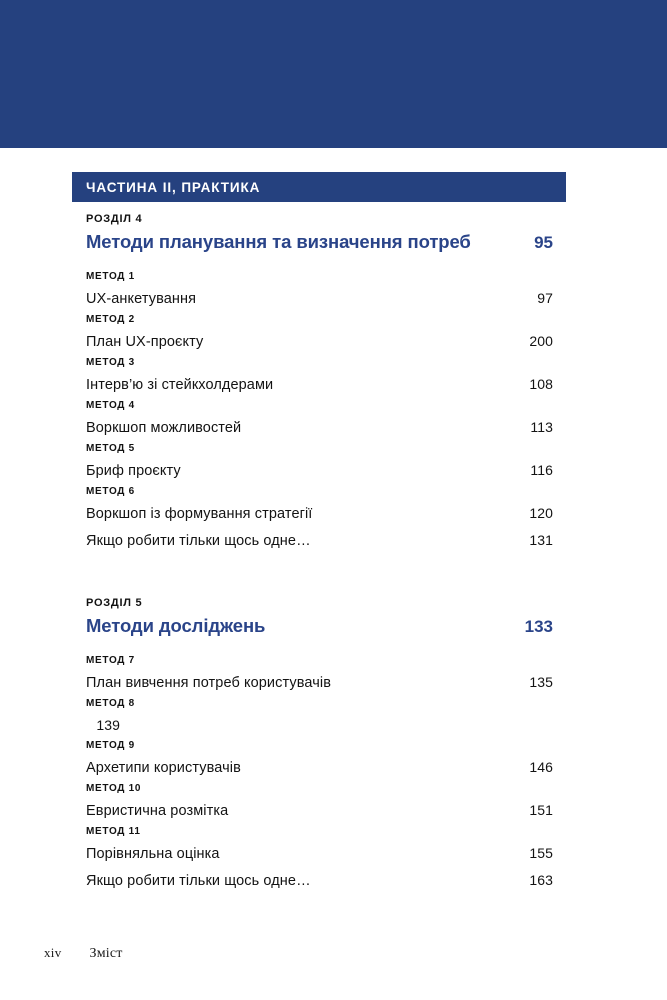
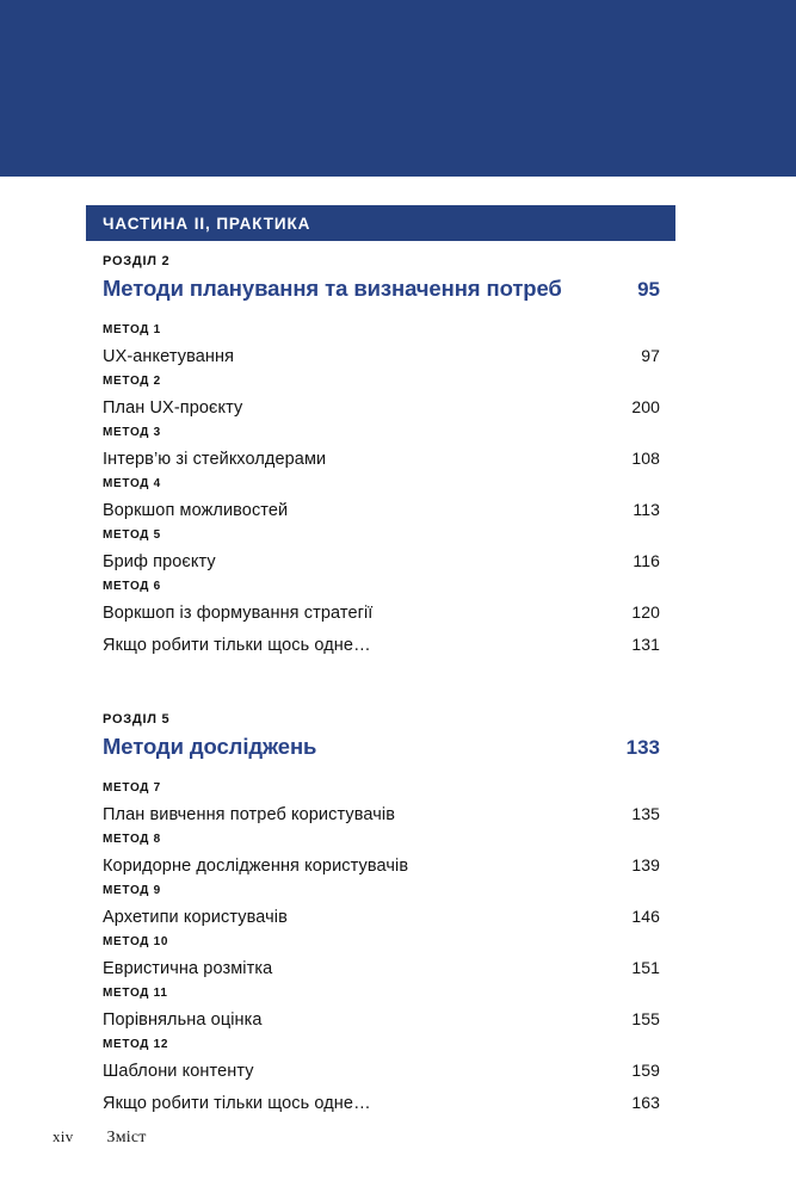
  ЧАСТИНА II, ПРАКТИКА
- РОЗДІЛ 4
+ РОЗДІЛ 2
  Методи планування та визначення потреб
  95
  МЕТОД 1
  UX-анкетування
  97
  МЕТОД 2
  План UX-проєкту
  200
  МЕТОД 3
  Інтерв’ю зі стейкхолдерами
  108
  МЕТОД 4
  Воркшоп можливостей
  113
  МЕТОД 5
  Бриф проєкту
  116
  МЕТОД 6
  Воркшоп із формування стратегії
  120
  Якщо робити тільки щось одне…
  131
  РОЗДІЛ 5
  Методи досліджень
  133
  МЕТОД 7
  План вивчення потреб користувачів
  135
  МЕТОД 8
+ Коридорне дослідження користувачів
  139
  МЕТОД 9
  Архетипи користувачів
  146
  МЕТОД 10
  Евристична розмітка
  151
  МЕТОД 11
  Порівняльна оцінка
  155
+ МЕТОД 12
+ Шаблони контенту
+ 159
  Якщо робити тільки щось одне…
  163
  xiv
  Зміст
